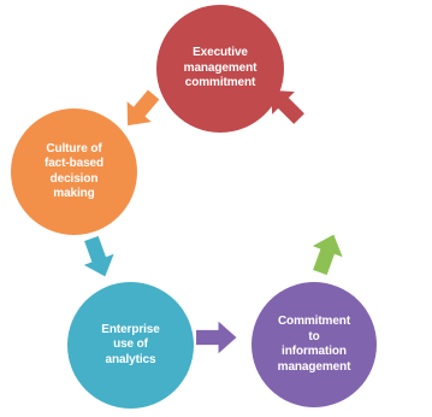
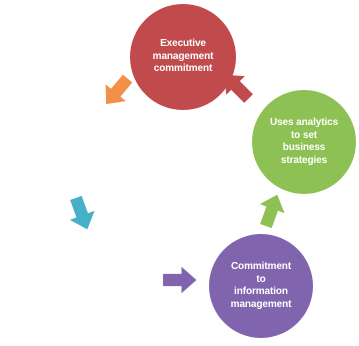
  Executive
  management
  commitment
+ Uses analytics
+ to set
+ business
+ strategies
  Commitment
  to
  information
  management
- Enterprise
- use of
- analytics
- Culture of
- fact-based
- decision
- making
